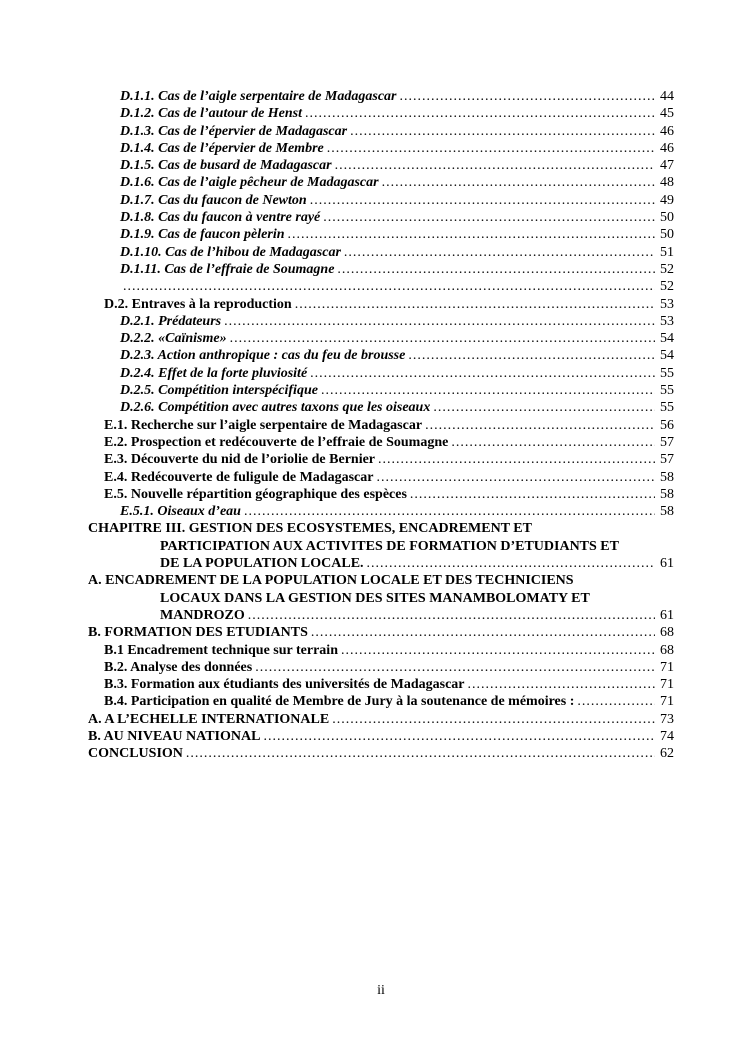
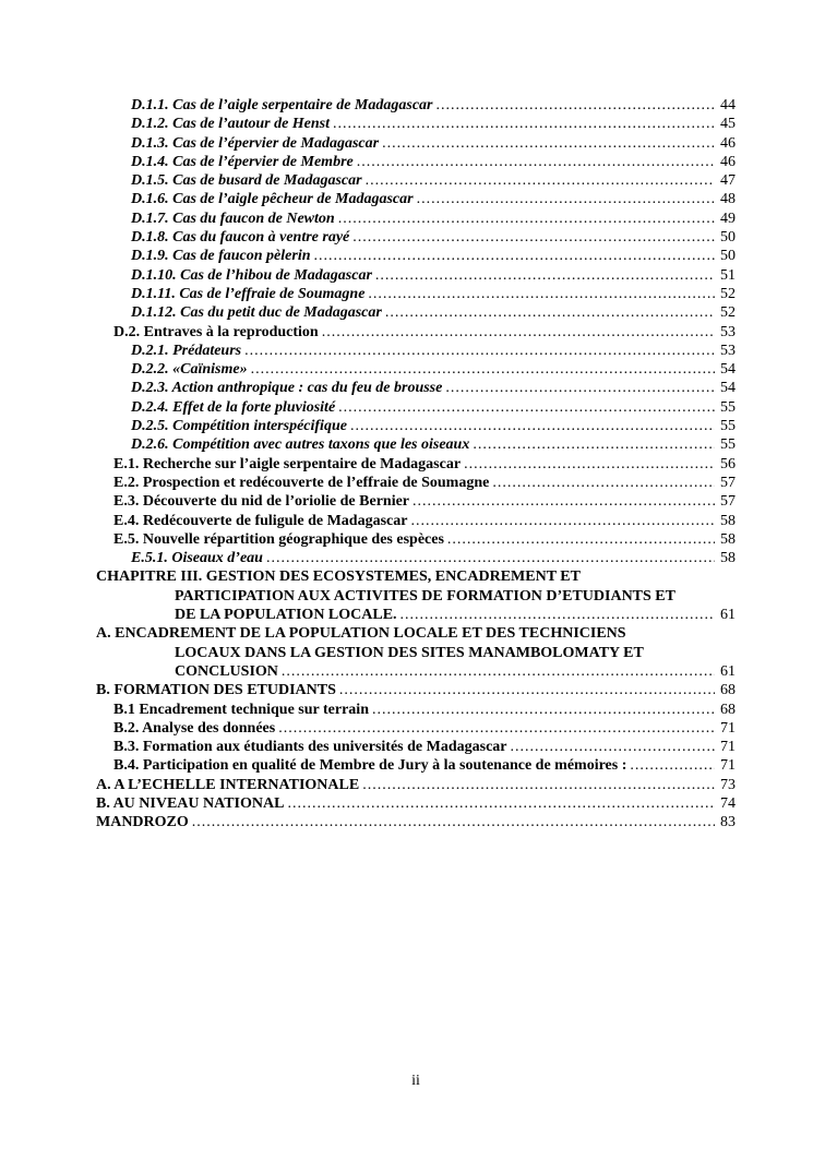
  D.1.1. Cas de l’aigle serpentaire de Madagascar
  44
  D.1.2. Cas de l’autour de Henst
  45
  D.1.3. Cas de l’épervier de Madagascar
  46
  D.1.4. Cas de l’épervier de Membre
  46
  D.1.5. Cas de busard de Madagascar
  47
  D.1.6. Cas de l’aigle pêcheur de Madagascar
  48
  D.1.7. Cas du faucon de Newton
  49
  D.1.8. Cas du faucon à ventre rayé
  50
  D.1.9. Cas de faucon pèlerin
  50
  D.1.10. Cas de l’hibou de Madagascar
  51
  D.1.11. Cas de l’effraie de Soumagne
  52
+ D.1.12. Cas du petit duc de Madagascar
  52
  D.2. Entraves à la reproduction
  53
  D.2.1. Prédateurs
  53
  D.2.2. «Caïnisme»
  54
  D.2.3. Action anthropique : cas du feu de brousse
  54
  D.2.4. Effet de la forte pluviosité
  55
  D.2.5. Compétition interspécifique
  55
  D.2.6. Compétition avec autres taxons que les oiseaux
  55
  E.1. Recherche sur l’aigle serpentaire de Madagascar
  56
  E.2. Prospection et redécouverte de l’effraie de Soumagne
  57
  E.3. Découverte du nid de l’oriolie de Bernier
  57
  E.4. Redécouverte de fuligule de Madagascar
  58
  E.5. Nouvelle répartition géographique des espèces
  58
  E.5.1. Oiseaux d’eau
  58
  CHAPITRE III. GESTION DES ECOSYSTEMES, ENCADREMENT ET
  PARTICIPATION AUX ACTIVITES DE FORMATION D’ETUDIANTS ET
  DE LA POPULATION LOCALE.
  61
  A. ENCADREMENT DE LA POPULATION LOCALE ET DES TECHNICIENS
  LOCAUX DANS LA GESTION DES SITES MANAMBOLOMATY ET
- MANDROZO
+ CONCLUSION
  61
  B. FORMATION DES ETUDIANTS
  68
  B.1 Encadrement technique sur terrain
  68
  B.2. Analyse des données
  71
  B.3. Formation aux étudiants des universités de Madagascar
  71
  B.4. Participation en qualité de Membre de Jury à la soutenance de mémoires :
  71
  A. A L’ECHELLE INTERNATIONALE
  73
  B. AU NIVEAU NATIONAL
  74
- CONCLUSION
+ MANDROZO
- 62
+ 83
  ii
